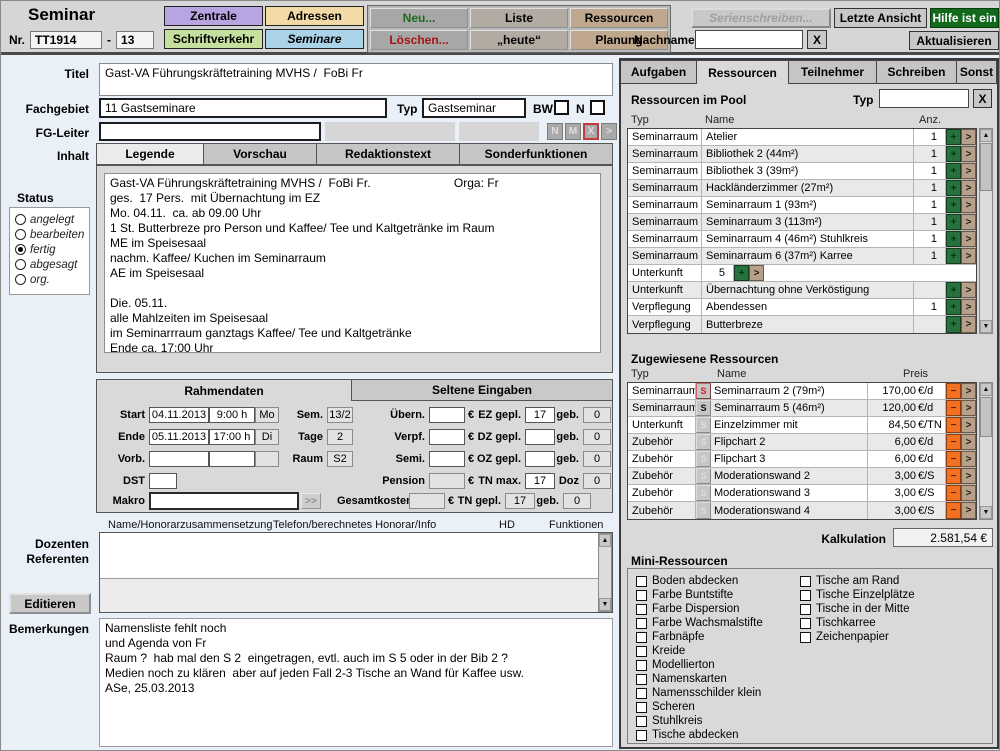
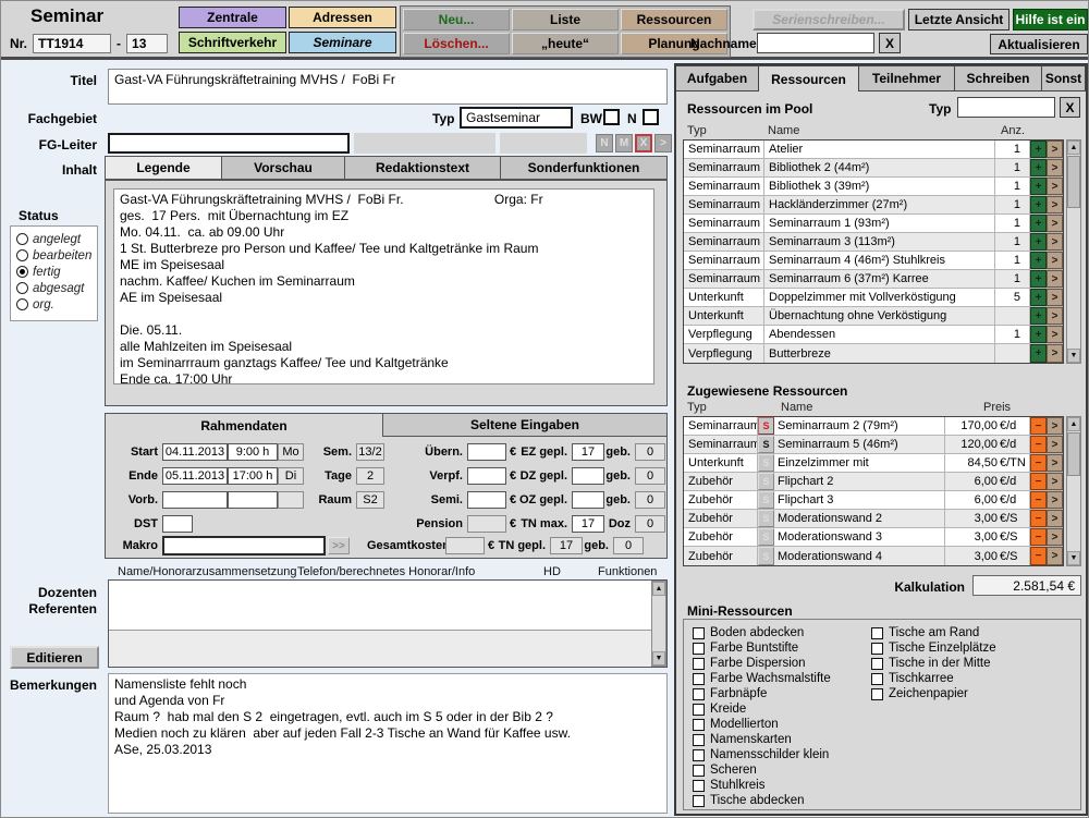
  Seminar
  Nr.
  TT1914
  -
  13
  Zentrale
  Adressen
  Schriftverkehr
  Seminare
  Neu...
  Liste
  Ressourcen
  Löschen...
  „heute“
  Planung
  Serienschreiben...
  Letzte Ansicht
  Hilfe ist ein
  Aktualisieren
  Nachname
  X
  Titel
  Gast-VA Führungskräftetraining MVHS / FoBi Fr
  Fachgebiet
- 11 Gastseminare
  Typ
  Gastseminar
  BW
  N
  FG-Leiter
  N
  M
  X
  >
  Inhalt
  Legende
  Vorschau
  Redaktionstext
  Sonderfunktionen
  Gast-VA Führungskräftetraining MVHS / FoBi Fr. Orga: Fr
  ges. 17 Pers. mit Übernachtung im EZ
  Mo. 04.11. ca. ab 09.00 Uhr
  1 St. Butterbreze pro Person und Kaffee/ Tee und Kaltgetränke im Raum
  ME im Speisesaal
  nachm. Kaffee/ Kuchen im Seminarraum
  AE im Speisesaal
  Die. 05.11.
  alle Mahlzeiten im Speisesaal
  im Seminarrraum ganztags Kaffee/ Tee und Kaltgetränke
  Status
  angelegt
  bearbeiten
  fertig
  abgesagt
  org.
  Rahmendaten
  Seltene Eingaben
  Start
  04.11.2013
  9:00 h
  Mo
  Sem.
  13/2
  Übern.
  €
  EZ gepl.
  17
  geb.
  0
  Ende
  05.11.2013
  17:00 h
  Di
  Tage
  2
  Verpf.
  €
  DZ gepl.
  geb.
  0
  Vorb.
  Raum
  S2
  Semi.
  €
  OZ gepl.
  geb.
  0
  DST
  Pension
  €
  TN max.
  17
  Doz
  0
  Makro
  >>
  Gesamtkoste
  €
  TN gepl.
  17
  geb.
  0
  Name/Honorarzusammensetzung
  Telefon/berechnetes Honorar/Info
  HD
  Funktionen
  Dozenten
  Referenten
  Editieren
  Bemerkungen
  Namensliste fehlt noch
  und Agenda von Fr
  Raum ? hab mal den S 2 eingetragen, evtl. auch im S 5 oder in der Bib 2 ?
  Medien noch zu klären aber auf jeden Fall 2-3 Tische an Wand für Kaffee usw.
  ASe, 25.03.2013
  Aufgaben
  Ressourcen
  Teilnehmer
  Schreiben
  Sonst
  Ressourcen im Pool
  Typ
  X
  Typ
  Name
  Anz.
  Seminarraum
  Atelier
  1
  +
  >
  Seminarraum
  Bibliothek 2 (44m²)
  1
  +
  >
  Seminarraum
  Bibliothek 3 (39m²)
  1
  +
  >
  Seminarraum
  Hackländerzimmer (27m²)
  1
  +
  >
  Seminarraum
  Seminarraum 1 (93m²)
  1
  +
  >
  Seminarraum
  Seminarraum 3 (113m²)
  1
  +
  >
  Seminarraum
  Seminarraum 4 (46m²) Stuhlkreis
  1
  +
  >
  Seminarraum
  Seminarraum 6 (37m²) Karree
  1
  +
  >
  Unterkunft
+ Doppelzimmer mit Vollverköstigung
  5
  +
  >
  Unterkunft
  Übernachtung ohne Verköstigung
  +
  >
  Verpflegung
  Abendessen
  1
  +
  >
  Verpflegung
  Butterbreze
  +
  >
  Zugewiesene Ressourcen
  Typ
  Name
  Preis
  Seminarraum
  S
  Seminarraum 2 (79m²)
  170,00
  €/d
  −
  >
  Seminarraum
  S
  Seminarraum 5 (46m²)
  120,00
  €/d
  −
  >
  Unterkunft
  S
  Einzelzimmer mit
  84,50
  €/TN
  −
  >
  Zubehör
  S
  Flipchart 2
  6,00
  €/d
  −
  >
  Zubehör
  S
  Flipchart 3
  6,00
  €/d
  −
  >
  Zubehör
  S
  Moderationswand 2
  3,00
  €/S
  −
  >
  Zubehör
  S
  Moderationswand 3
  3,00
  €/S
  −
  >
  Zubehör
  S
  Moderationswand 4
  3,00
  €/S
  −
  >
  Kalkulation
  2.581,54 €
  Mini-Ressourcen
  Boden abdecken
  Farbe Buntstifte
  Farbe Dispersion
  Farbe Wachsmalstifte
  Farbnäpfe
  Kreide
  Modellierton
  Namenskarten
  Namensschilder klein
  Scheren
  Stuhlkreis
  Tische abdecken
  Tische am Rand
  Tische Einzelplätze
  Tische in der Mitte
  Tischkarree
  Zeichenpapier
